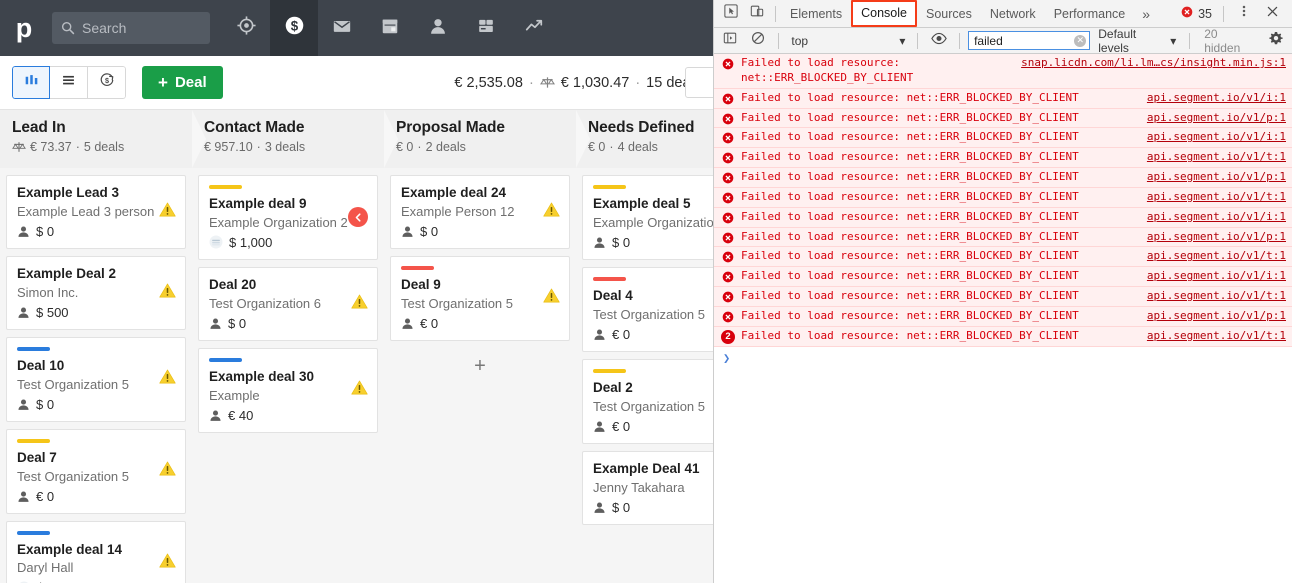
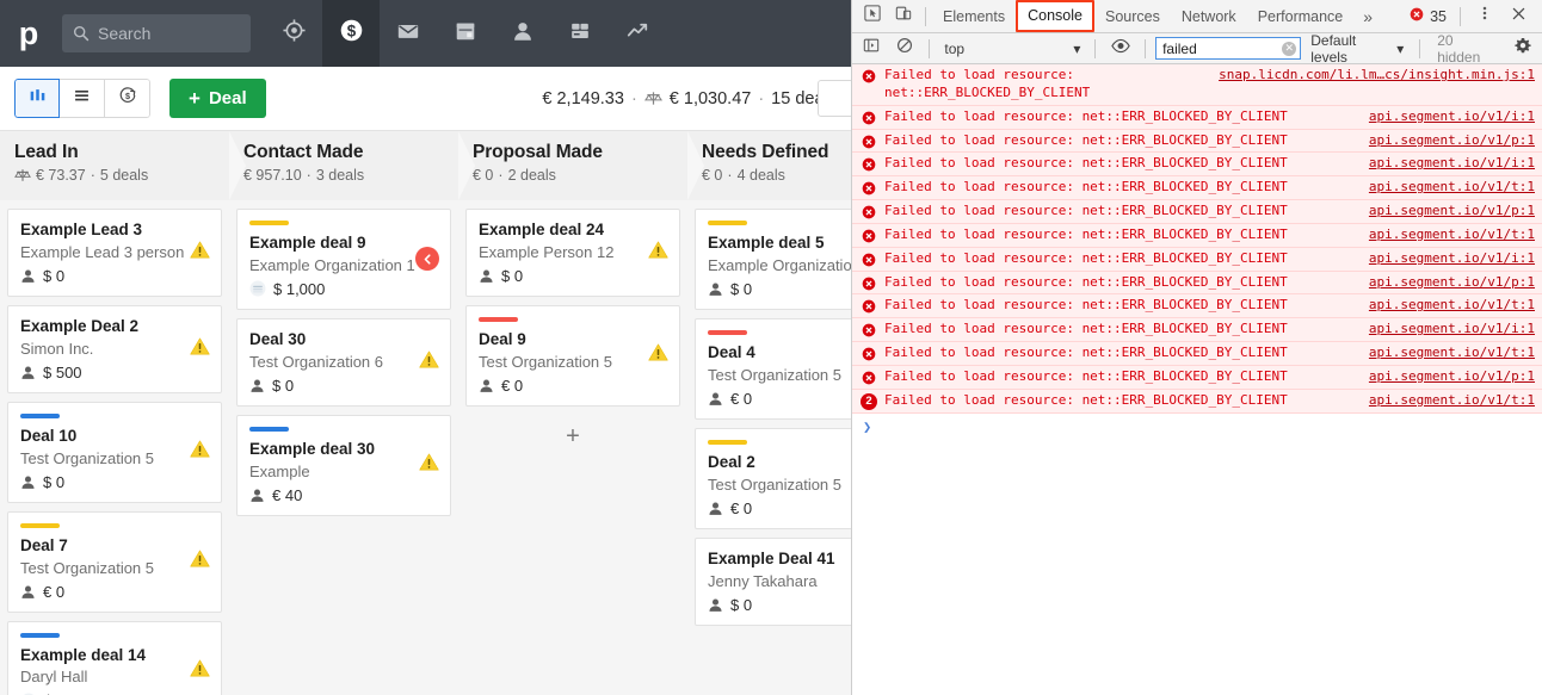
  p
  Search
  $
  $
  +
  Deal
- € 2,535.08
+ € 2,149.33
  ·
  € 1,030.47
  ·
  Lead In
  € 73.37
  ·
  5 deals
  Example Lead 3
  Example Lead 3 person
  $ 0
  Example Deal 2
  Simon Inc.
  $ 500
  Deal 10
  Test Organization 5
  $ 0
  Deal 7
  Test Organization 5
  € 0
  Example deal 14
  Daryl Hall
  Contact Made
  € 957.10
  ·
  3 deals
  Example deal 9
- Example Organization 2
+ Example Organization 1
  $ 1,000
- Deal 20
+ Deal 30
  Test Organization 6
  $ 0
  Example deal 30
  Example
  € 40
  Proposal Made
  € 0
  ·
  2 deals
  Example deal 24
  Example Person 12
  $ 0
  Deal 9
  Test Organization 5
  € 0
  +
  Needs Defined
  € 0
  ·
  4 deals
  Example deal 5
  Example Organizatio
  $ 0
  Deal 4
  Test Organization 5
  € 0
  Deal 2
  Test Organization 5
  € 0
  Example Deal 41
  Jenny Takahara
  $ 0
  Elements
  Console
  Sources
  Network
  Performance
  »
  35
  top
  ▾
  failed
  ✕
  Default levels
  ▾
  20 hidden
  Failed to load resource:
  net::ERR_BLOCKED_BY_CLIENT
  snap.licdn.com/li.lm…cs/insight.min.js:1
  Failed to load resource: net::ERR_BLOCKED_BY_CLIENT
  api.segment.io/v1/i:1
  Failed to load resource: net::ERR_BLOCKED_BY_CLIENT
  api.segment.io/v1/p:1
  Failed to load resource: net::ERR_BLOCKED_BY_CLIENT
  api.segment.io/v1/i:1
  Failed to load resource: net::ERR_BLOCKED_BY_CLIENT
  api.segment.io/v1/t:1
  Failed to load resource: net::ERR_BLOCKED_BY_CLIENT
  api.segment.io/v1/p:1
  Failed to load resource: net::ERR_BLOCKED_BY_CLIENT
  api.segment.io/v1/t:1
  Failed to load resource: net::ERR_BLOCKED_BY_CLIENT
  api.segment.io/v1/i:1
  Failed to load resource: net::ERR_BLOCKED_BY_CLIENT
  api.segment.io/v1/p:1
  Failed to load resource: net::ERR_BLOCKED_BY_CLIENT
  api.segment.io/v1/t:1
  Failed to load resource: net::ERR_BLOCKED_BY_CLIENT
  api.segment.io/v1/i:1
  Failed to load resource: net::ERR_BLOCKED_BY_CLIENT
  api.segment.io/v1/t:1
  Failed to load resource: net::ERR_BLOCKED_BY_CLIENT
  api.segment.io/v1/p:1
  2
  Failed to load resource: net::ERR_BLOCKED_BY_CLIENT
  api.segment.io/v1/t:1
  ❯
